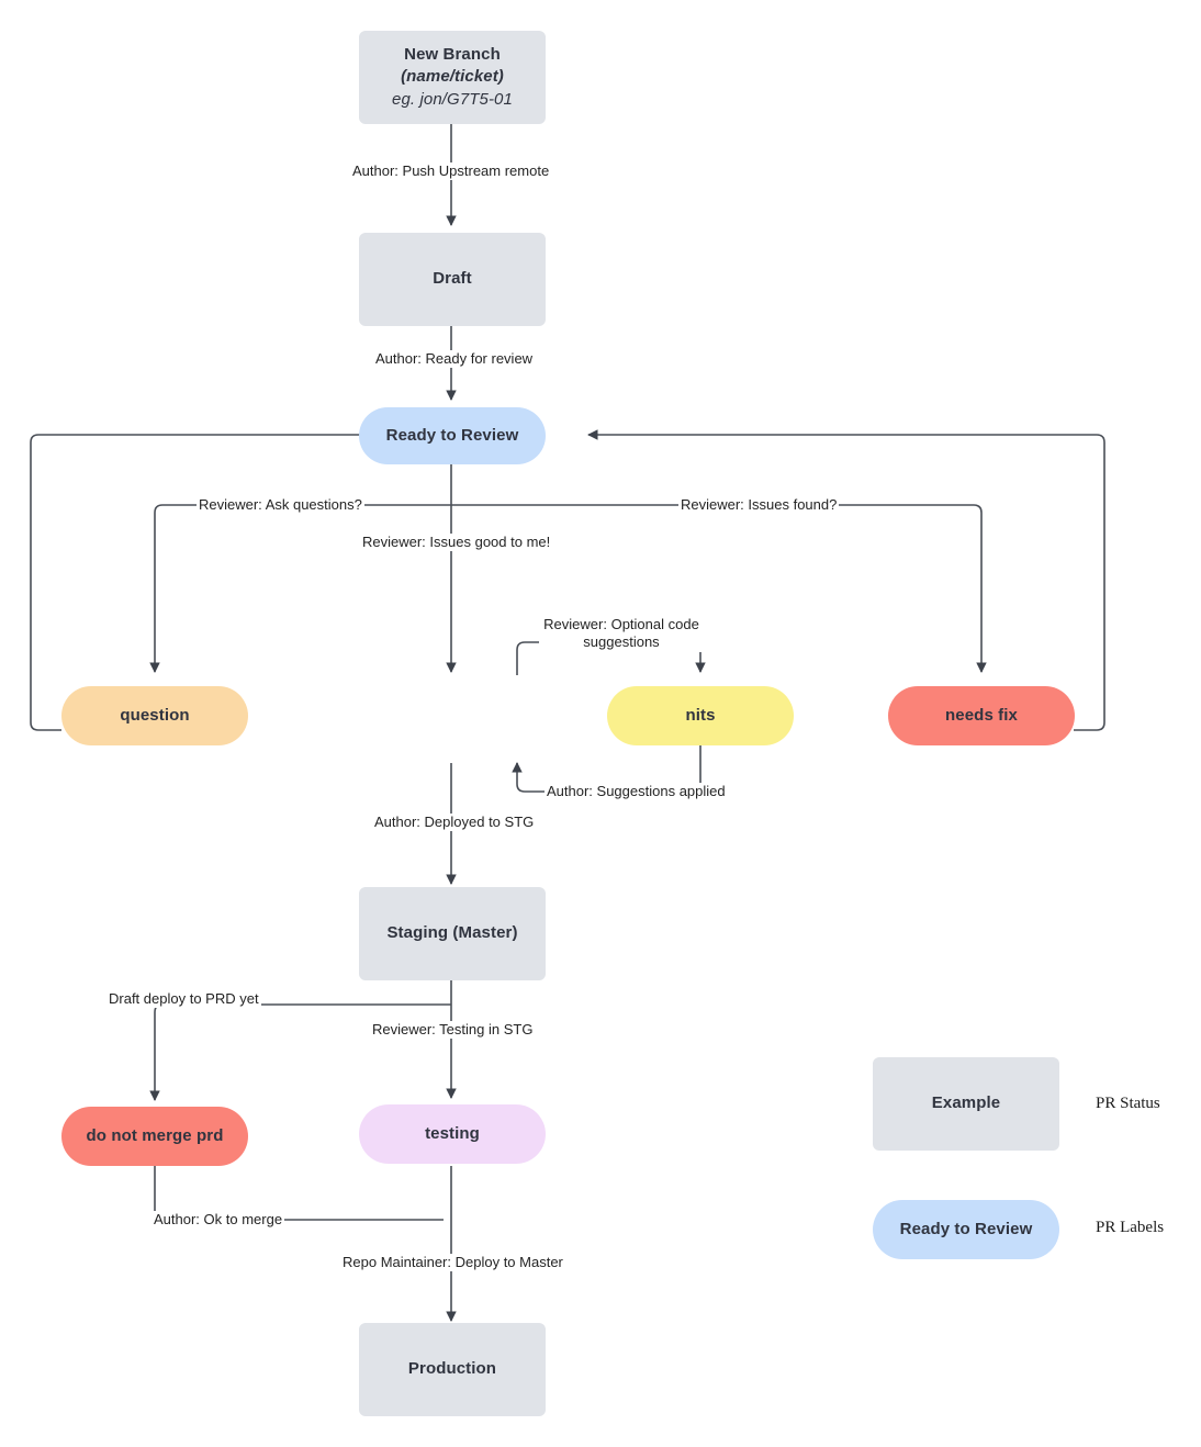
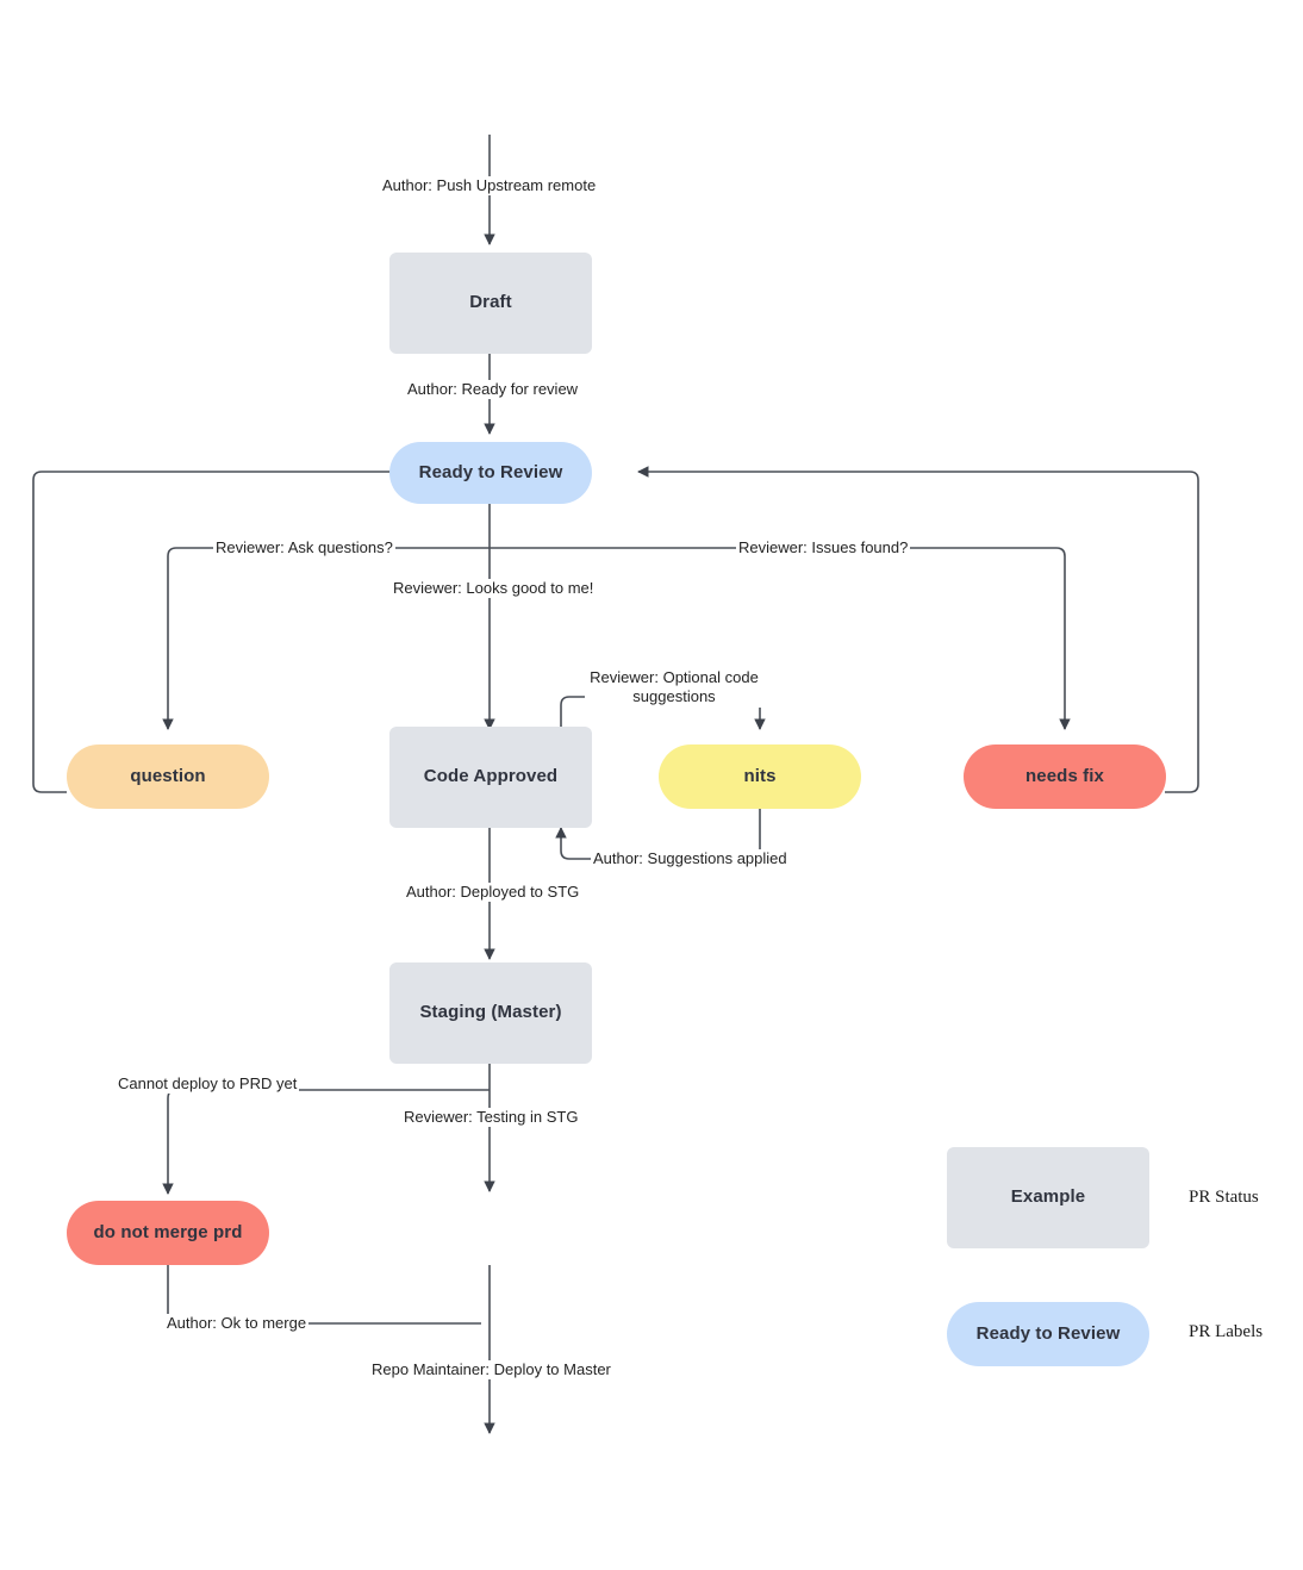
- New Branch
- (name/ticket)
- eg. jon/G7T5-01
  Draft
  Ready to Review
  question
+ Code Approved
  nits
  needs fix
  Staging (Master)
  do not merge prd
- testing
- Production
  Author: Push Upstream remote
  Author: Ready for review
  Reviewer: Ask questions?
- Reviewer: Issues good to me!
+ Reviewer: Looks good to me!
  Reviewer: Issues found?
  Reviewer: Optional code suggestions
  Author: Suggestions applied
  Author: Deployed to STG
- Draft deploy to PRD yet
+ Cannot deploy to PRD yet
  Reviewer: Testing in STG
  Author: Ok to merge
  Repo Maintainer: Deploy to Master
  Example
  PR Status
  Ready to Review
  PR Labels
